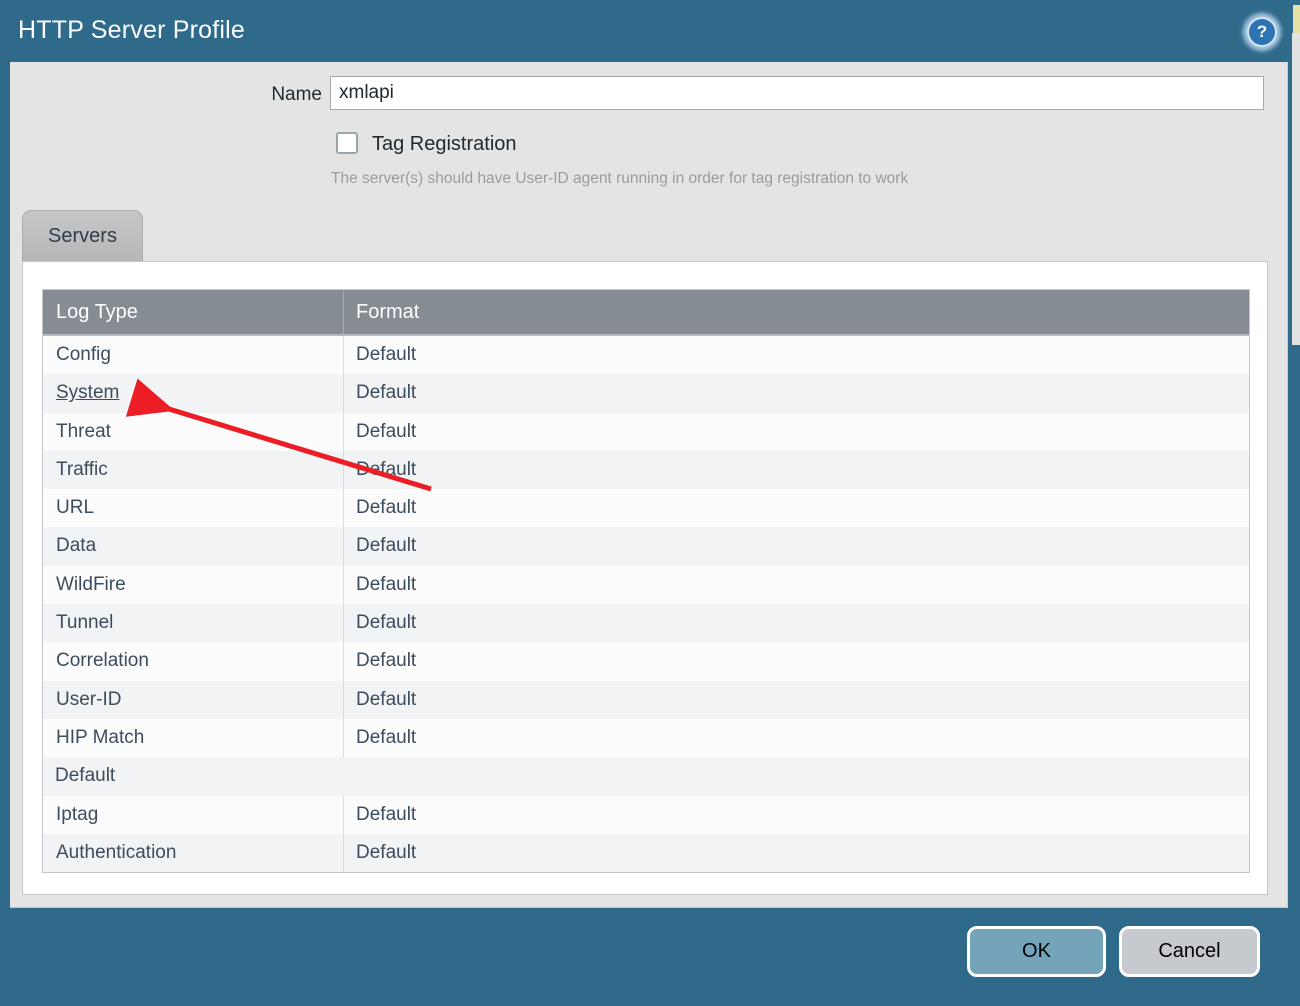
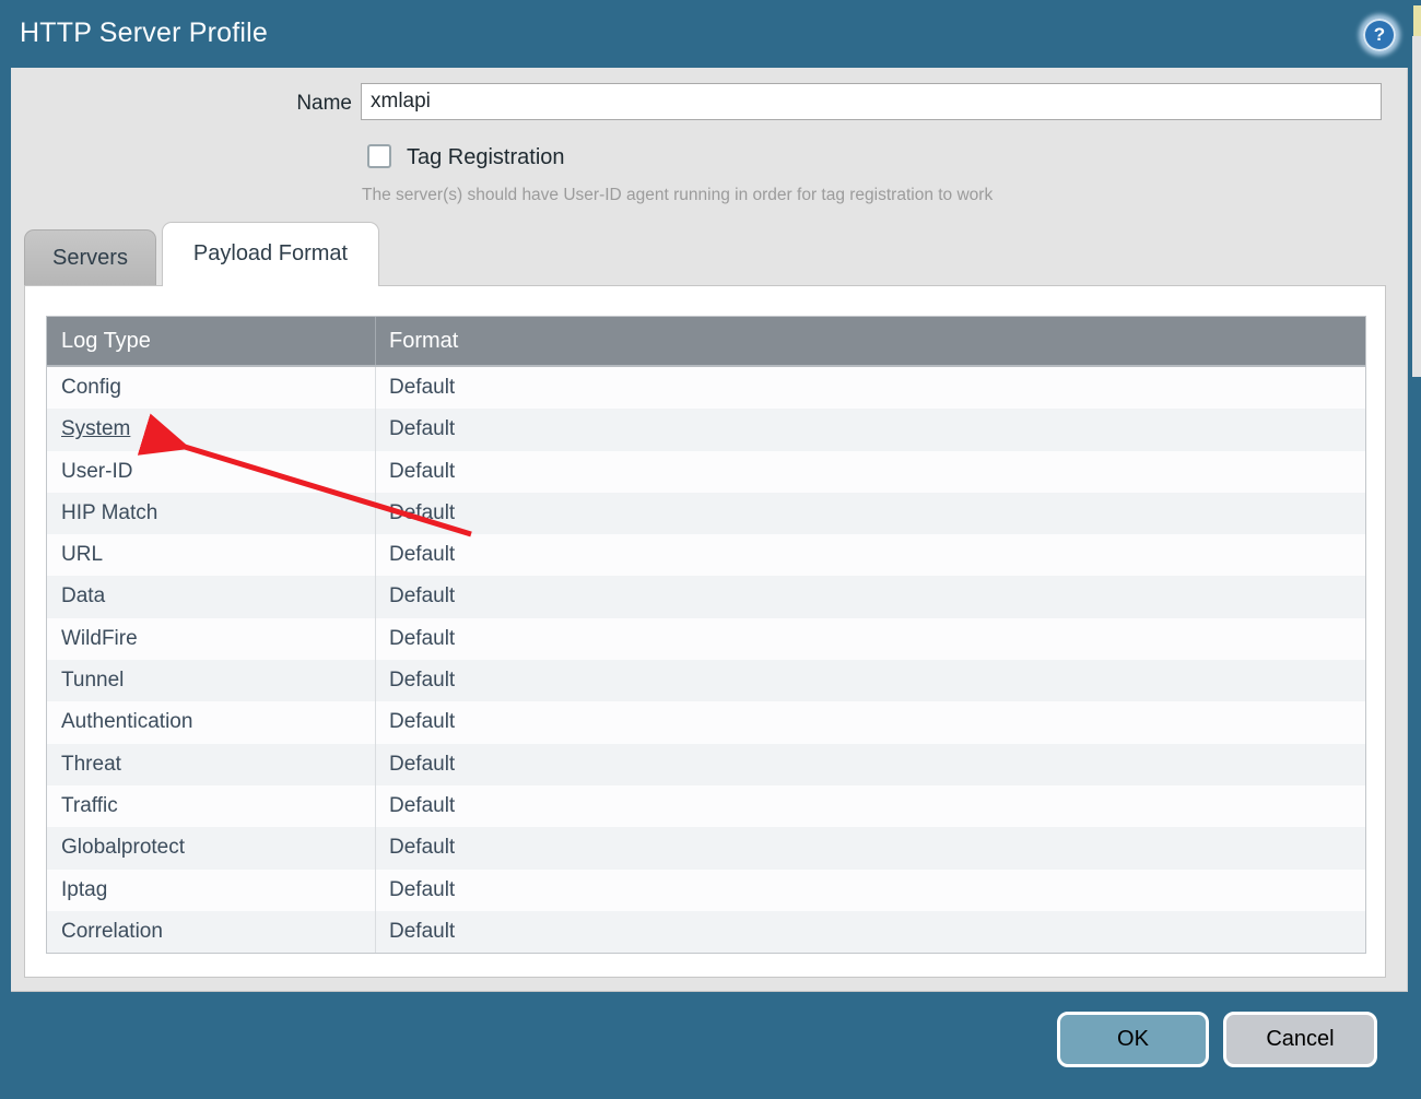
  HTTP Server Profile
  ?
  Name
  xmlapi
  Tag Registration
  The server(s) should have User-ID agent running in order for tag registration to work
  Servers
+ Payload Format
  Log Type
  Format
  Config
  Default
  System
  Default
- Threat
+ User-ID
  Default
- Traffic
+ HIP Match
  fault
  URL
  Default
  Data
  Default
  WildFire
  Default
  Tunnel
  Default
- Correlation
+ Authentication
  Default
- User-ID
+ Threat
  Default
- HIP Match
+ Traffic
  Default
+ Globalprotect
  Default
  Iptag
  Default
- Authentication
+ Correlation
  Default
  OK
  Cancel
